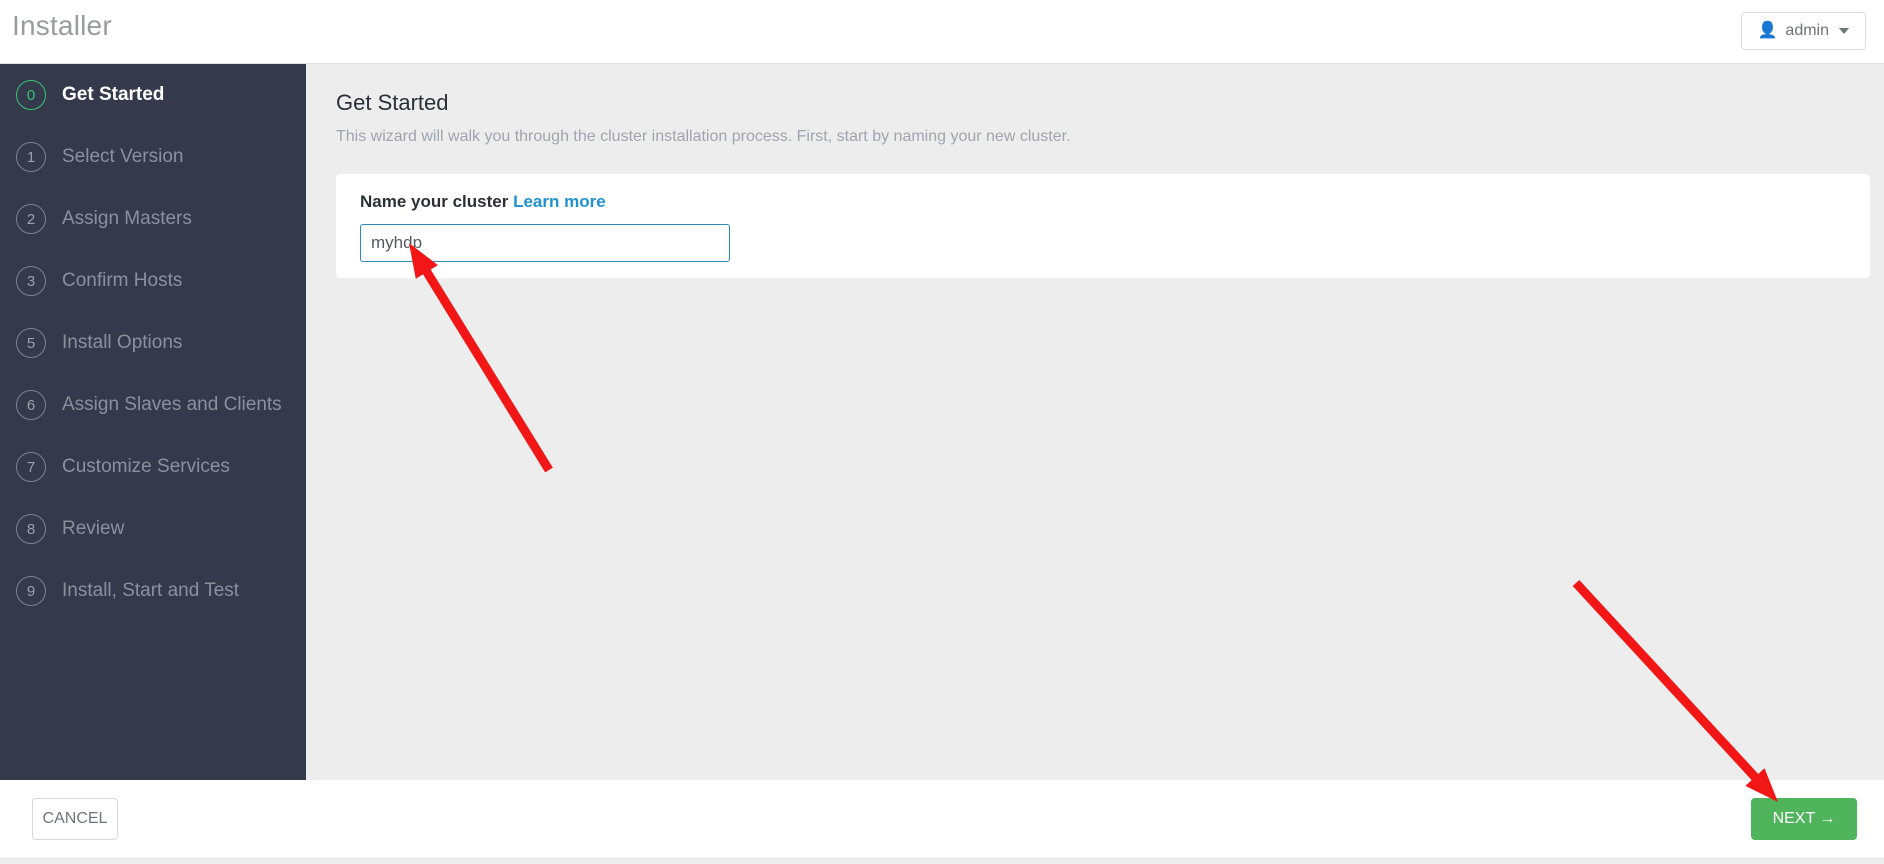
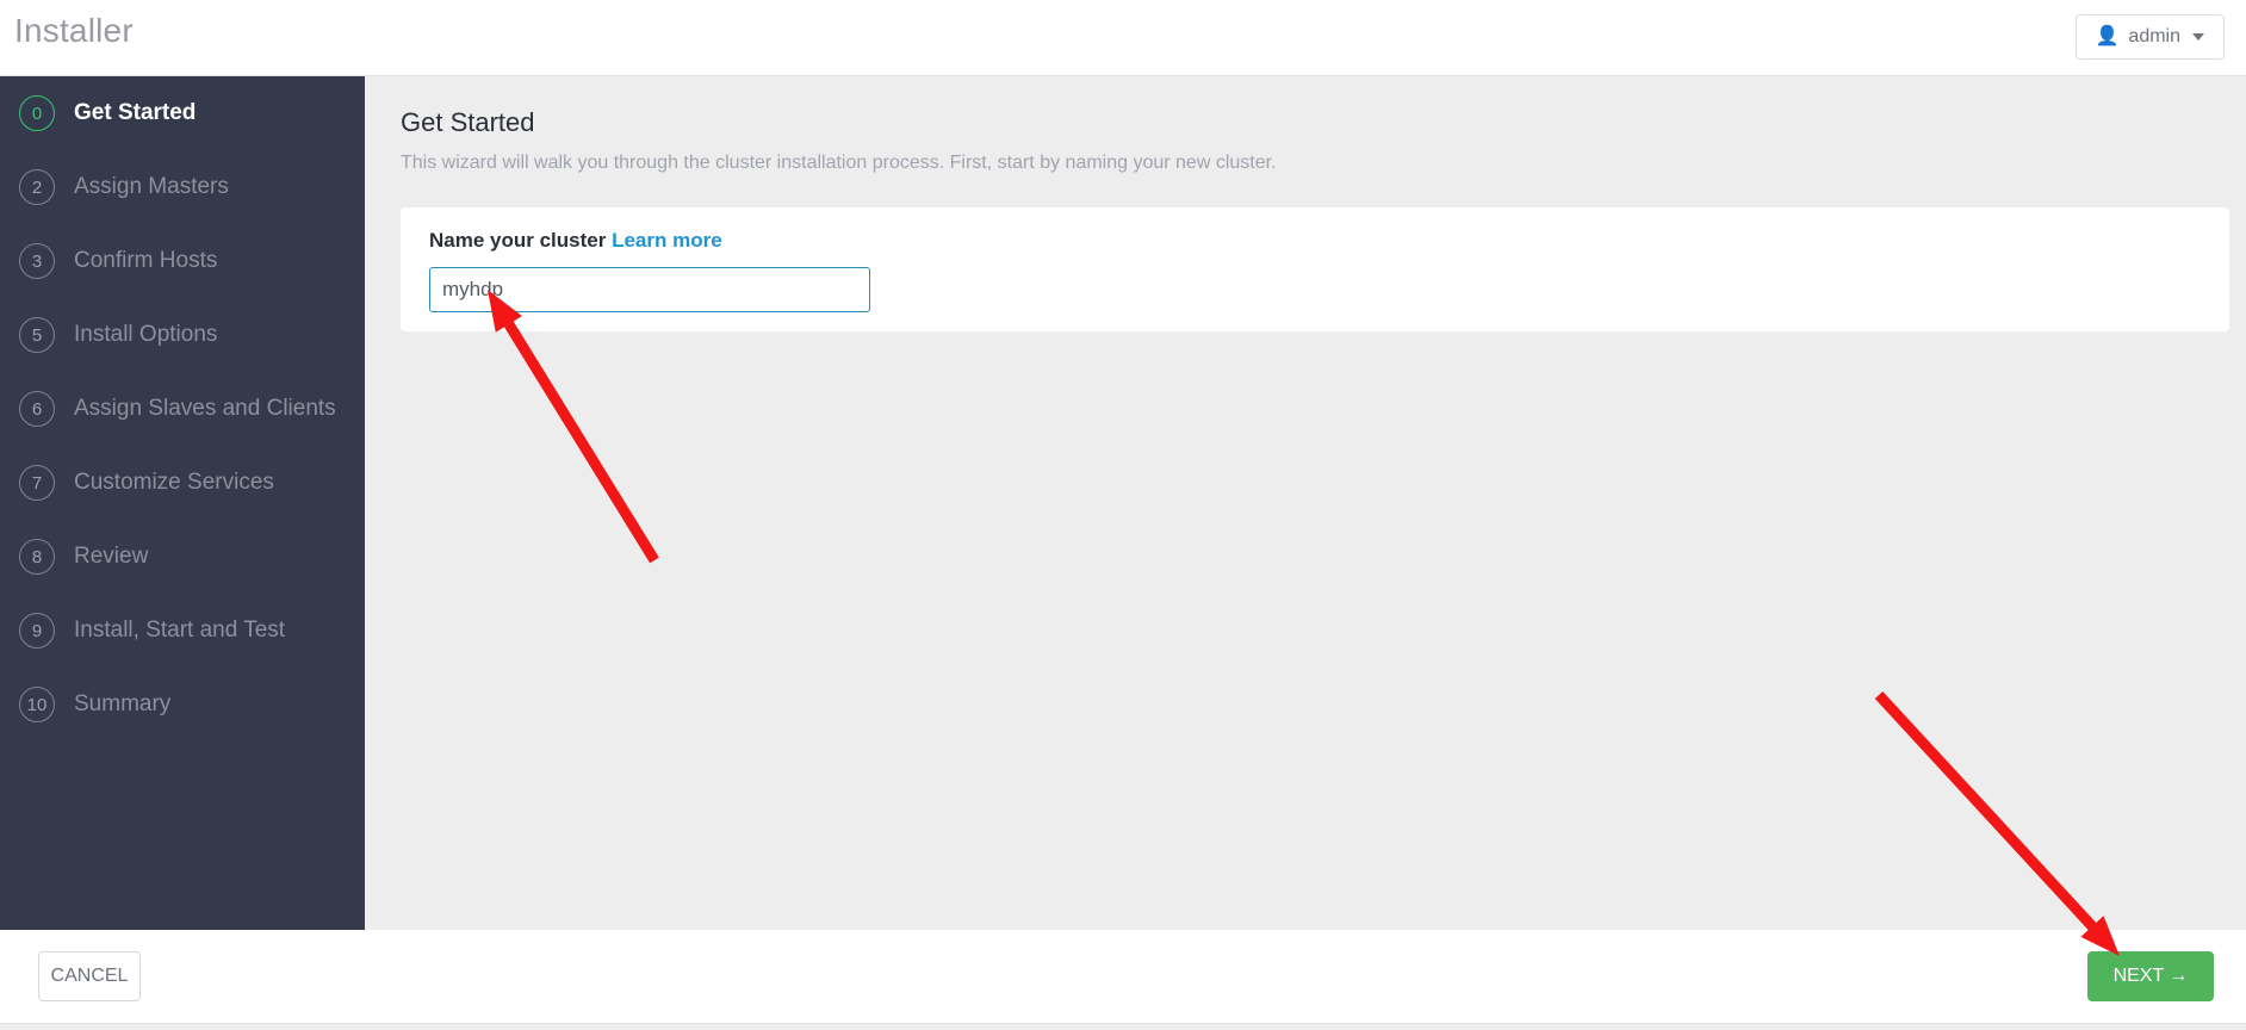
  Installer
  👤
  admin
  0
  Get Started
- 1
- Select Version
  2
  Assign Masters
  3
  Confirm Hosts
  5
  Install Options
  6
  Assign Slaves and Clients
  7
  Customize Services
  8
  Review
  9
  Install, Start and Test
+ 10
+ Summary
  Get Started
  This wizard will walk you through the cluster installation process. First, start by naming your new cluster.
  Name your cluster Learn more
  myhdp
  CANCEL
  NEXT →
